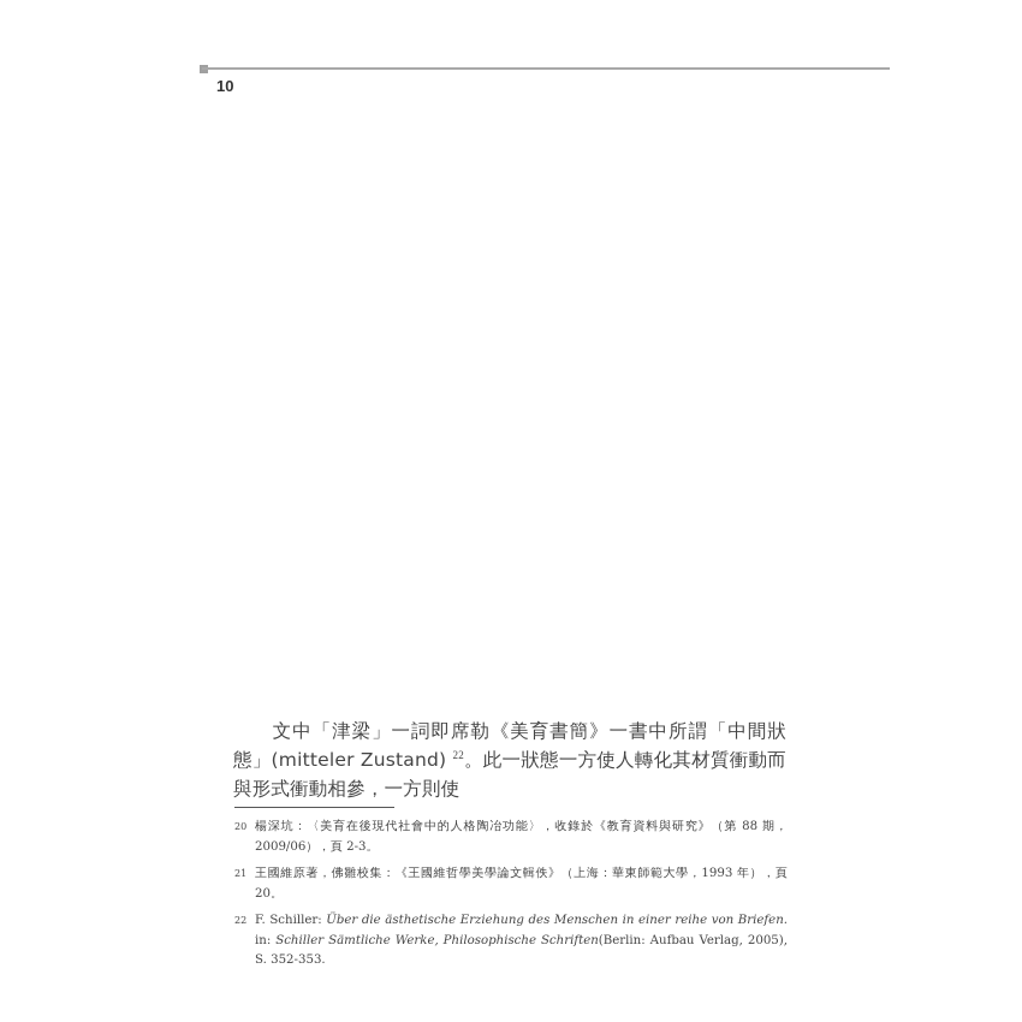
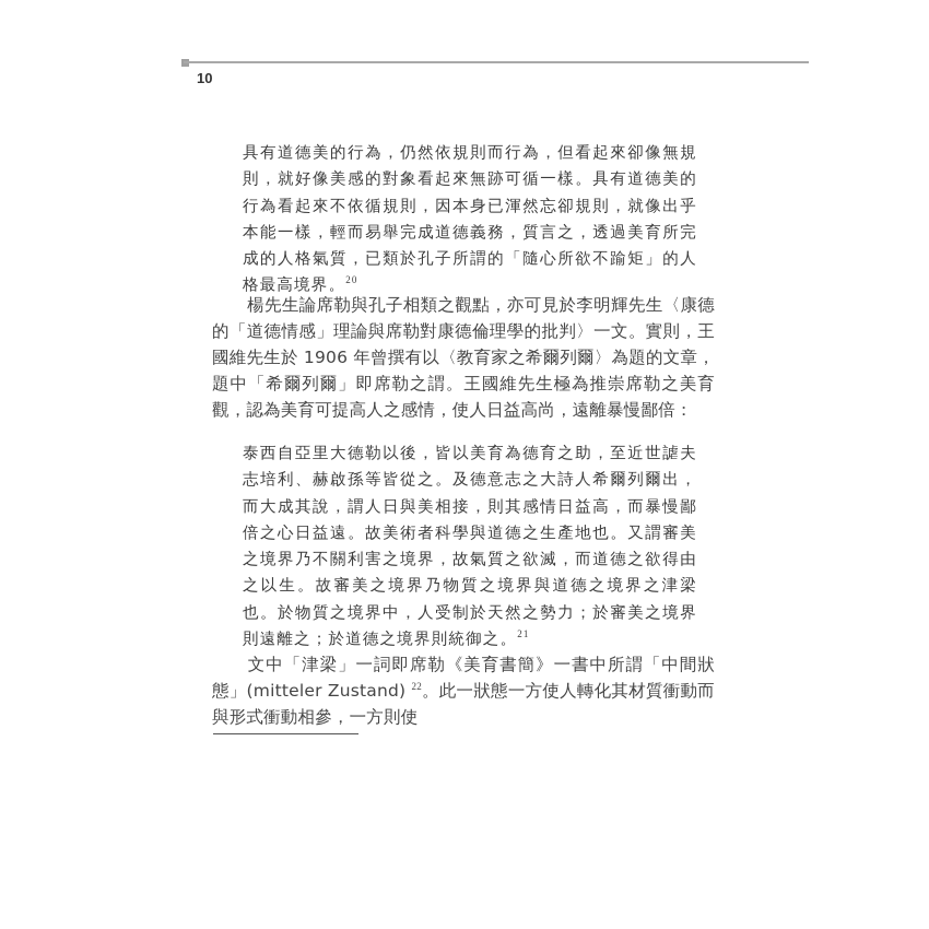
  10
+ 具有道德美的行為，仍然依規則而行為，但看起來卻像無規則，就好像美感的對象看起來無跡可循一樣。具有道德美的行為看起來不依循規則，因本身已渾然忘卻規則，就像出乎本能一樣，輕而易舉完成道德義務，質言之，透過美育所完成的人格氣質，已類於孔子所謂的「隨心所欲不踰矩」的人格最高境界。20
+ 楊先生論席勒與孔子相類之觀點，亦可見於李明輝先生〈康德的「道德情感」理論與席勒對康德倫理學的批判〉一文。實則，王國維先生於 1906 年曾撰有以〈教育家之希爾列爾〉為題的文章，題中「希爾列爾」即席勒之謂。王國維先生極為推崇席勒之美育觀，認為美育可提高人之感情，使人日益高尚，遠離暴慢鄙倍：
+ 泰西自亞里大德勒以後，皆以美育為德育之助，至近世謔夫志培利、赫啟孫等皆從之。及德意志之大詩人希爾列爾出，而大成其說，謂人日與美相接，則其感情日益高，而暴慢鄙倍之心日益遠。故美術者科學與道德之生產地也。又謂審美之境界乃不關利害之境界，故氣質之欲滅，而道德之欲得由之以生。故審美之境界乃物質之境界與道德之境界之津梁也。於物質之境界中，人受制於天然之勢力；於審美之境界則遠離之；於道德之境界則統御之。21
  文中「津梁」一詞即席勒《美育書簡》一書中所謂「中間狀態」(mitteler Zustand) 22。此一狀態一方使人轉化其材質衝動而與形式衝動相參，一方則使
- 20
- 楊深坑：〈美育在後現代社會中的人格陶冶功能〉，收錄於《教育資料與研究》（第 88 期，2009/06），頁 2-3。
- 21
- 王國維原著，佛雛校集：《王國維哲學美學論文輯佚》（上海：華東師範大學，1993 年），頁 20。
- 22
- F. Schiller: Über die ästhetische Erziehung des Menschen in einer reihe von Briefen. in: Schiller Sämtliche Werke, Philosophische Schriften(Berlin: Aufbau Verlag, 2005), S. 352-353.
